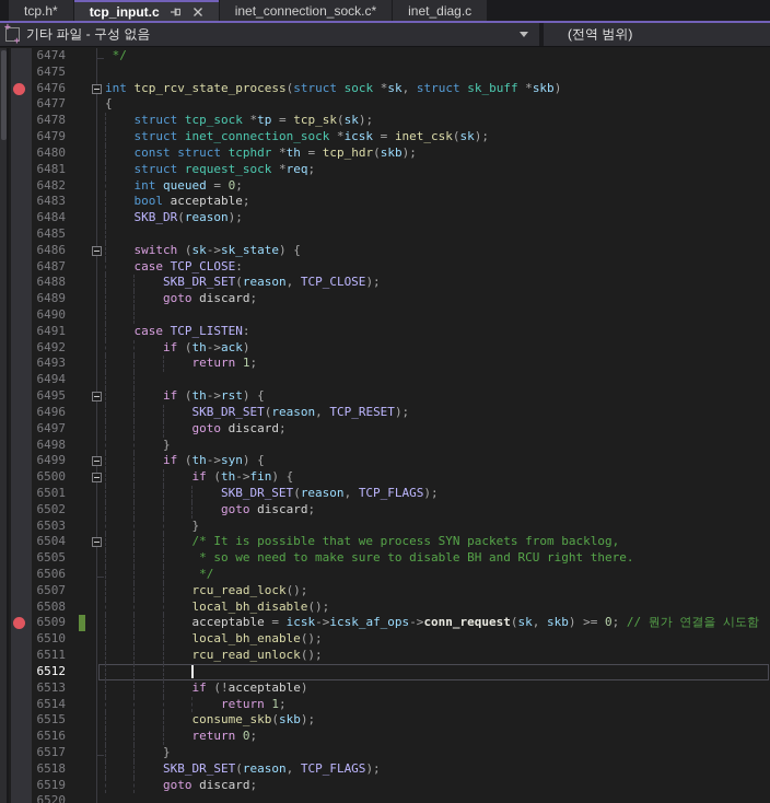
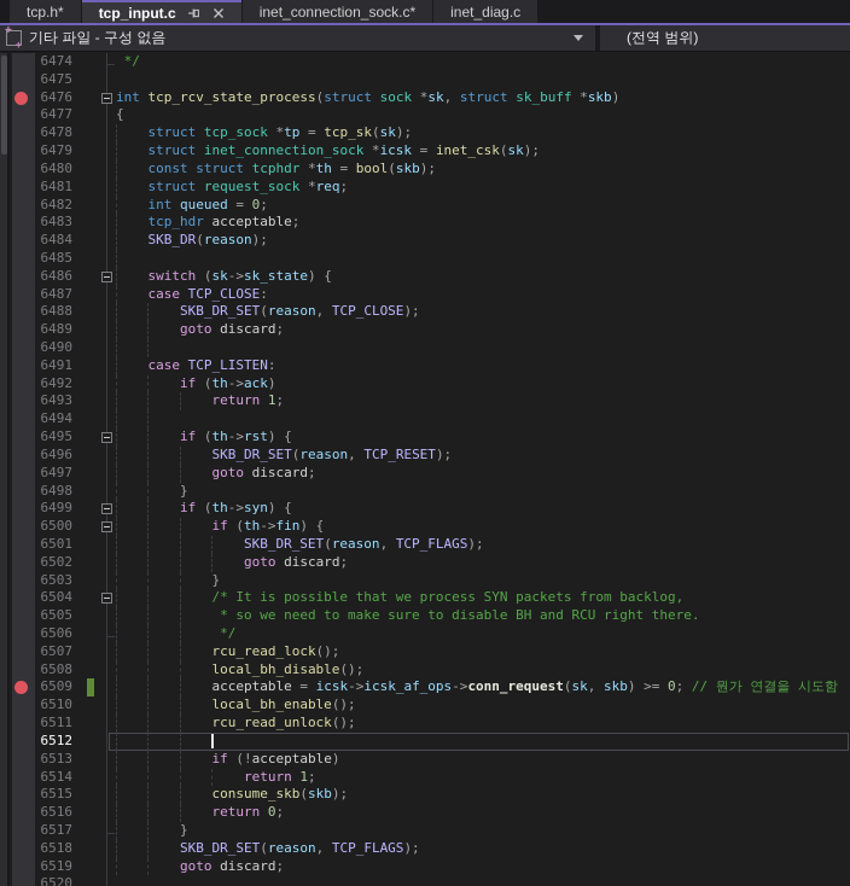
  tcp.h*
  tcp_input.c
  inet_connection_sock.c*
  inet_diag.c
  기타 파일 - 구성 없음
  (전역 범위)
  6474
  */
  6475
  6476
  int tcp_rcv_state_process(struct sock *sk, struct sk_buff *skb)
  6477
  {
  6478
  struct tcp_sock *tp = tcp_sk(sk);
  6479
  struct inet_connection_sock *icsk = inet_csk(sk);
  6480
- const struct tcphdr *th = tcp_hdr(skb);
+ const struct tcphdr *th = bool(skb);
  6481
  struct request_sock *req;
  6482
  int queued = 0;
  6483
- bool acceptable;
+ tcp_hdr acceptable;
  6484
  SKB_DR(reason);
  6485
  6486
  switch (sk->sk_state) {
  6487
  case TCP_CLOSE:
  6488
  SKB_DR_SET(reason, TCP_CLOSE);
  6489
  goto discard;
  6490
  6491
  case TCP_LISTEN:
  6492
  if (th->ack)
  6493
  return 1;
  6494
  6495
  if (th->rst) {
  6496
  SKB_DR_SET(reason, TCP_RESET);
  6497
  goto discard;
  6498
  }
  6499
  if (th->syn) {
  6500
  if (th->fin) {
  6501
  SKB_DR_SET(reason, TCP_FLAGS);
  6502
  goto discard;
  6503
  }
  6504
  /* It is possible that we process SYN packets from backlog,
  6505
  * so we need to make sure to disable BH and RCU right there.
  6506
  */
  6507
  rcu_read_lock();
  6508
  local_bh_disable();
  6509
  acceptable = icsk->icsk_af_ops->conn_request(sk, skb) >= 0; // 뭔가 연결을 시도함
  6510
  local_bh_enable();
  6511
  rcu_read_unlock();
  6512
  6513
  if (!acceptable)
  6514
  return 1;
  6515
  consume_skb(skb);
  6516
  return 0;
  6517
  }
  6518
  SKB_DR_SET(reason, TCP_FLAGS);
  6519
  goto discard;
  6520
